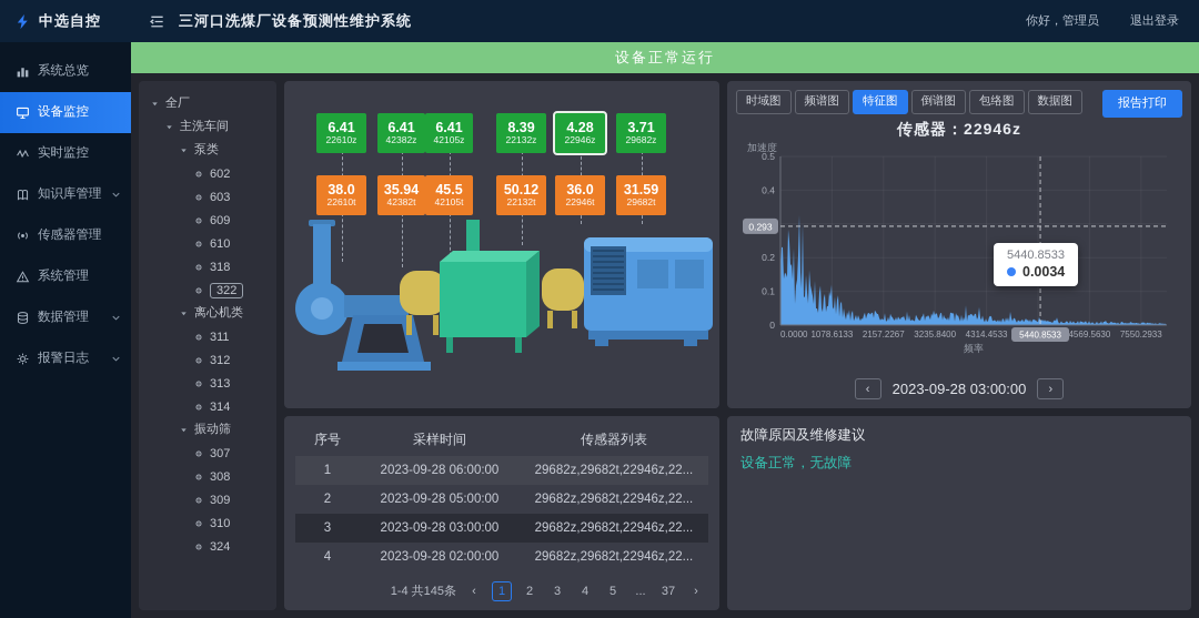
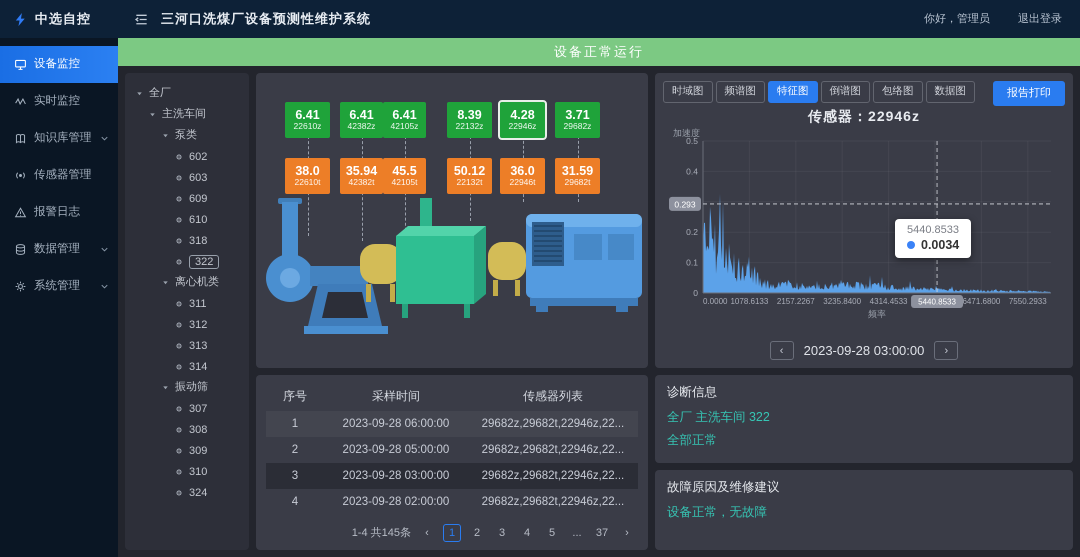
  中选自控
  三河口洗煤厂设备预测性维护系统
  你好，管理员
  退出登录
- 系统总览
  设备监控
  实时监控
  知识库管理
  传感器管理
- 系统管理
+ 报警日志
  数据管理
- 报警日志
+ 系统管理
  设备正常运行
  全厂
  主洗车间
  泵类
  602
  603
  609
  610
  318
  322
  离心机类
  311
  312
  313
  314
  振动筛
  307
  308
  309
  310
  324
  6.41
  22610z
  6.41
  42382z
  6.41
  42105z
  8.39
  22132z
  4.28
  22946z
  3.71
  29682z
  38.0
  22610t
  35.94
  42382t
  45.5
  42105t
  50.12
  22132t
  36.0
  22946t
  31.59
  29682t
  序号
  采样时间
  传感器列表
  1
  2023-09-28 06:00:00
  29682z,29682t,22946z,22...
  2
  2023-09-28 05:00:00
  29682z,29682t,22946z,22...
  3
  2023-09-28 03:00:00
  29682z,29682t,22946z,22...
  4
  2023-09-28 02:00:00
  29682z,29682t,22946z,22...
  1-4 共145条
  ‹
  1
  2
  3
  4
  5
  ...
  37
  ›
  时域图
  频谱图
  特征图
  倒谱图
  包络图
  数据图
  报告打印
  传感器：22946z
  加速度
  0
  0.1
  0.2
  0.4
  0.5
  0.0000
  1078.6133
  2157.2267
  3235.8400
  4314.4533
- 4569.5630
+ 6471.6800
  7550.2933
  频率
  0.293
  5440.8533
  5440.8533
  0.0034
  ‹
  2023-09-28 03:00:00
  ›
+ 诊断信息
+ 全厂 主洗车间 322
+ 全部正常
  故障原因及维修建议
  设备正常，无故障
